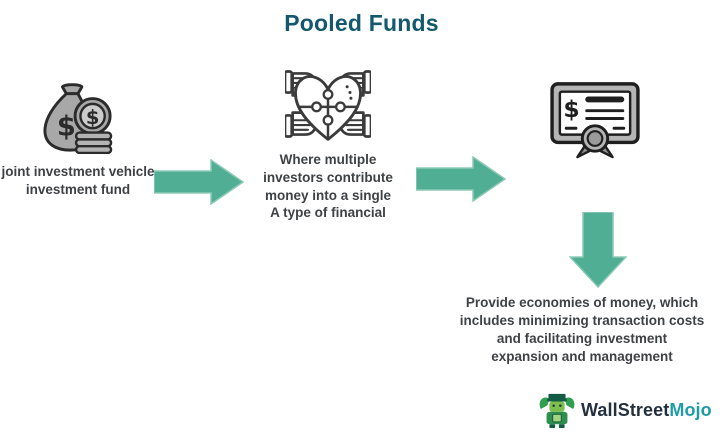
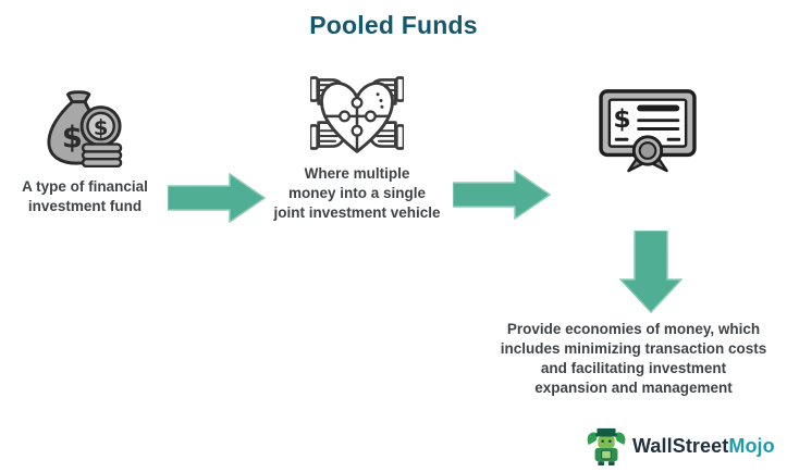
  Pooled Funds
  $
  $
- joint investment vehicle
+ A type of financial
  investment fund
  Where multiple
- investors contribute
  money into a single
- A type of financial
+ joint investment vehicle
  $
  Provide economies of money, which
  includes minimizing transaction costs
  and facilitating investment
  expansion and management
  WallStreetMojo
